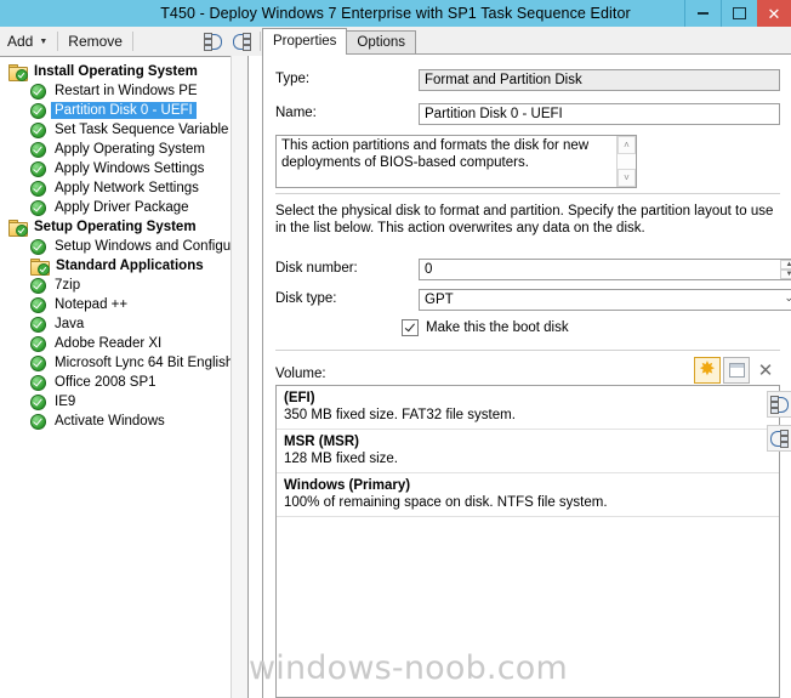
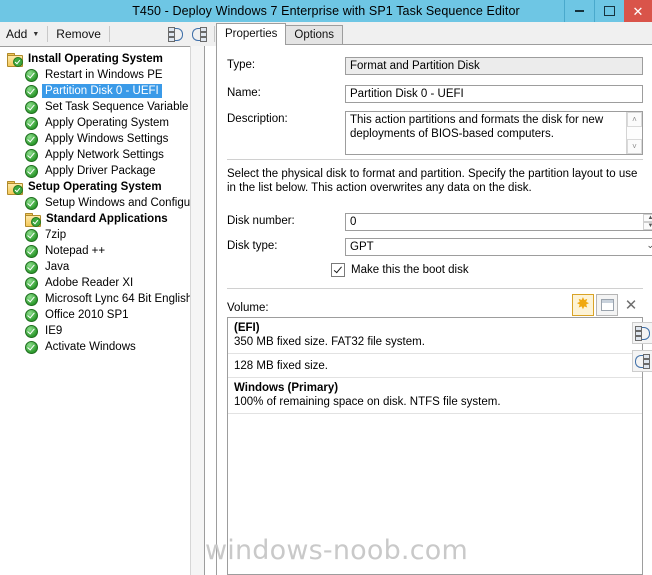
  T450 - Deploy Windows 7 Enterprise with SP1 Task Sequence Editor
  ✕
  Add
  Remove
  Properties
  Options
  Install Operating System
  Restart in Windows PE
  Partition Disk 0 - UEFI
  Set Task Sequence Variable
  Apply Operating System
  Apply Windows Settings
  Apply Network Settings
  Apply Driver Package
  Setup Operating System
  Setup Windows and Configu
  Standard Applications
  7zip
  Notepad ++
  Java
  Adobe Reader XI
  Microsoft Lync 64 Bit Englis
- Office 2008 SP1
+ Office 2010 SP1
  IE9
  Activate Windows
  Type:
  Format and Partition Disk
  Name:
  Partition Disk 0 - UEFI
+ Description:
  This action partitions and formats the disk for new deployments of BIOS-based computers.
  ˄
  ˅
  Select the physical disk to format and partition. Specify the partition layout to use in the list below. This action overwrites any data on the disk.
  Disk number:
  0
  Disk type:
  GPT
  ⌄
  Make this the boot disk
  Volume:
  ✸
  ✕
  (EFI)
  350 MB fixed size. FAT32 file system.
- MSR (MSR)
  128 MB fixed size.
  Windows (Primary)
  100% of remaining space on disk. NTFS file system.
  windows-noob.com
